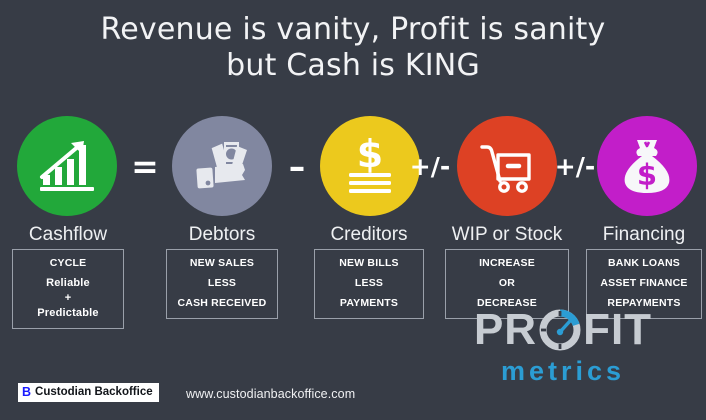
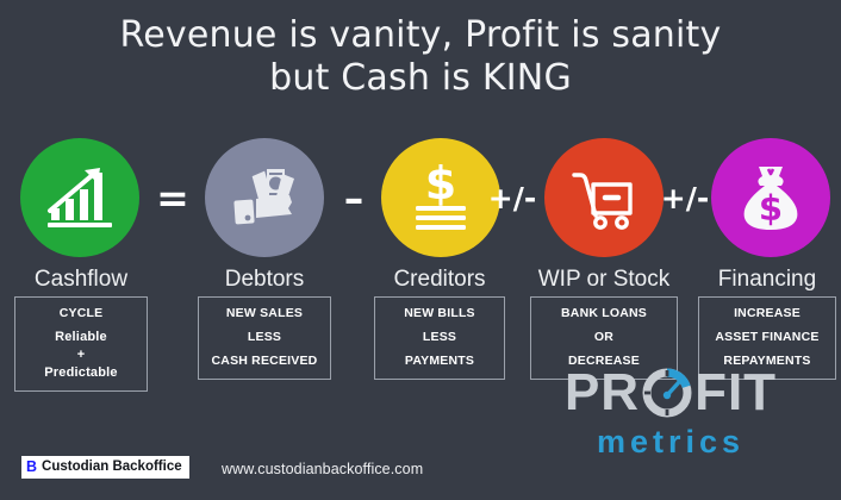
  Revenue is vanity, Profit is sanity
  but Cash is KING
  =
  –
  $
  +/-
  +/-
  $
  Cashflow
  CYCLE
  Reliable
  +
  Predictable
  Debtors
  NEW SALES
  LESS
  CASH RECEIVED
  Creditors
  NEW BILLS
  LESS
  PAYMENTS
  WIP or Stock
- INCREASE
+ BANK LOANS
  OR
  DECREASE
  Financing
- BANK LOANS
+ INCREASE
  ASSET FINANCE
  REPAYMENTS
  B
  Custodian Backoffice
  www.custodianbackoffice.com
  PR
  FIT
  metrics
